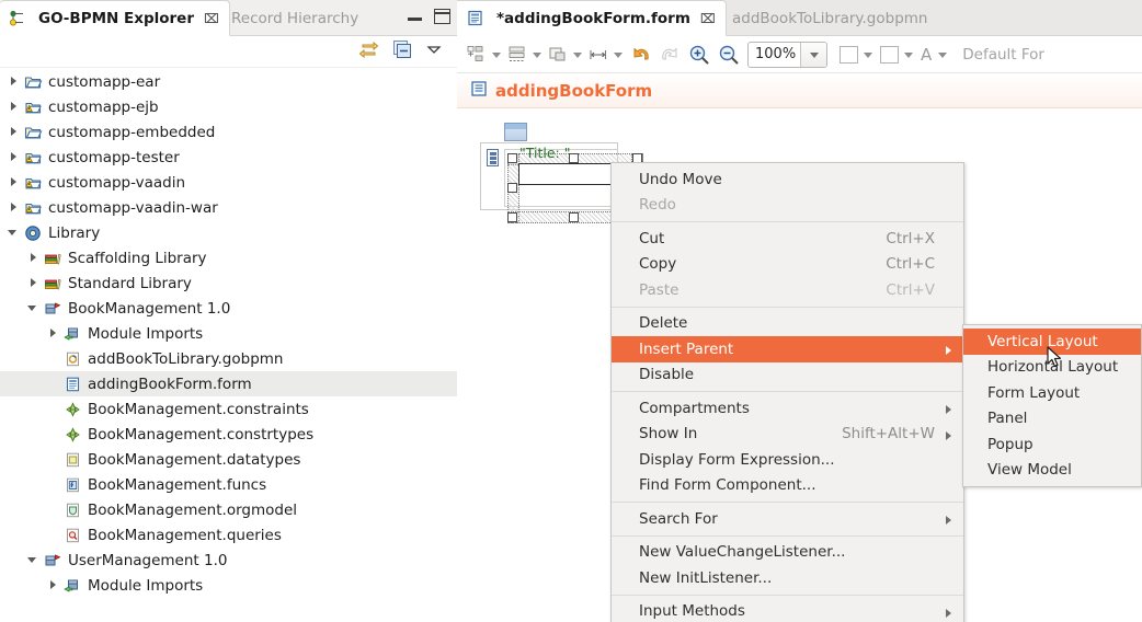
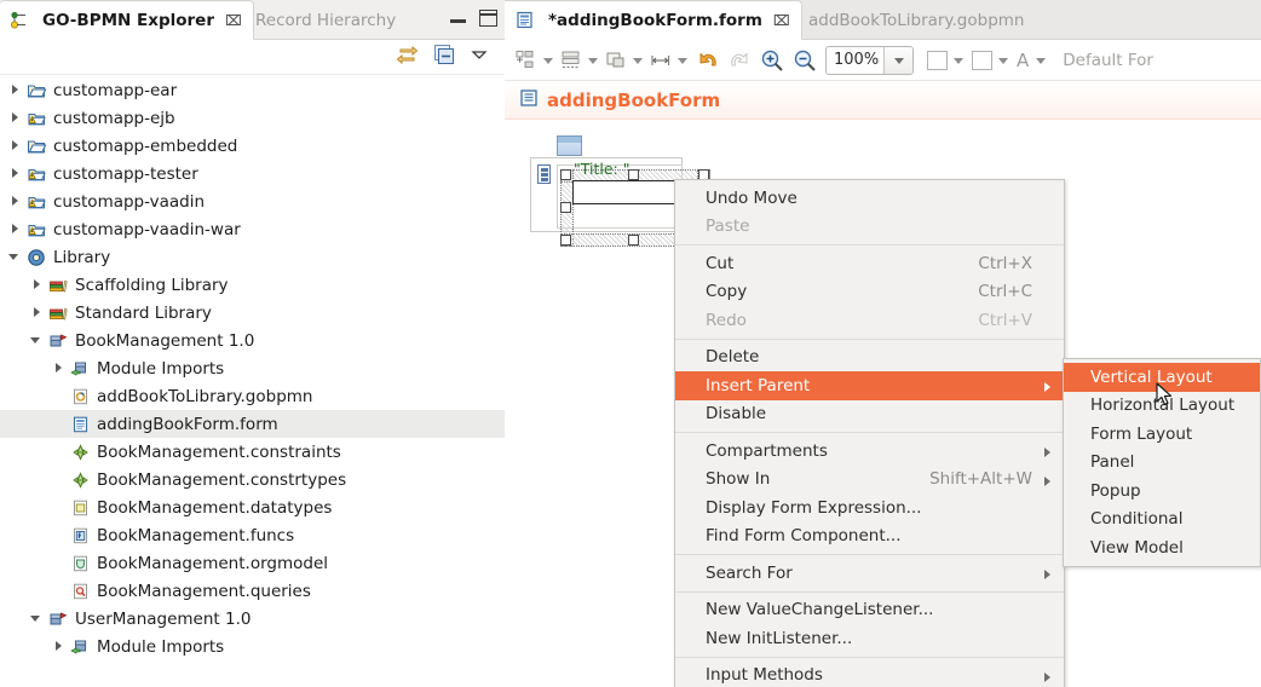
  GO-BPMN Explorer
  ⌧
  Record Hierarchy
  customapp-ear
  customapp-ejb
  customapp-embedded
  customapp-tester
  customapp-vaadin
  customapp-vaadin-war
  Library
  Scaffolding Library
  Standard Library
  BookManagement 1.0
  Module Imports
  addBookToLibrary.gobpmn
  addingBookForm.form
  BookManagement.constraints
  BookManagement.constrtypes
  BookManagement.datatypes
  BookManagement.funcs
  BookManagement.orgmodel
  BookManagement.queries
  UserManagement 1.0
  Module Imports
  *addingBookForm.form
  ⌧
  addBookToLibrary.gobpmn
  100%
  A
  Default For
  addingBookForm
  "Title: "
  Undo Move
- Redo
+ Paste
  Cut
  Ctrl+X
  Copy
  Ctrl+C
- Paste
+ Redo
  Ctrl+V
  Delete
  Insert Parent
  Disable
  Compartments
  Show In
  Shift+Alt+W
  Display Form Expression...
  Find Form Component...
  Search For
  New ValueChangeListener...
  New InitListener...
  Input Methods
  Vertical Layout
  Horizontal Layout
  Form Layout
  Panel
  Popup
+ Conditional
  View Model
